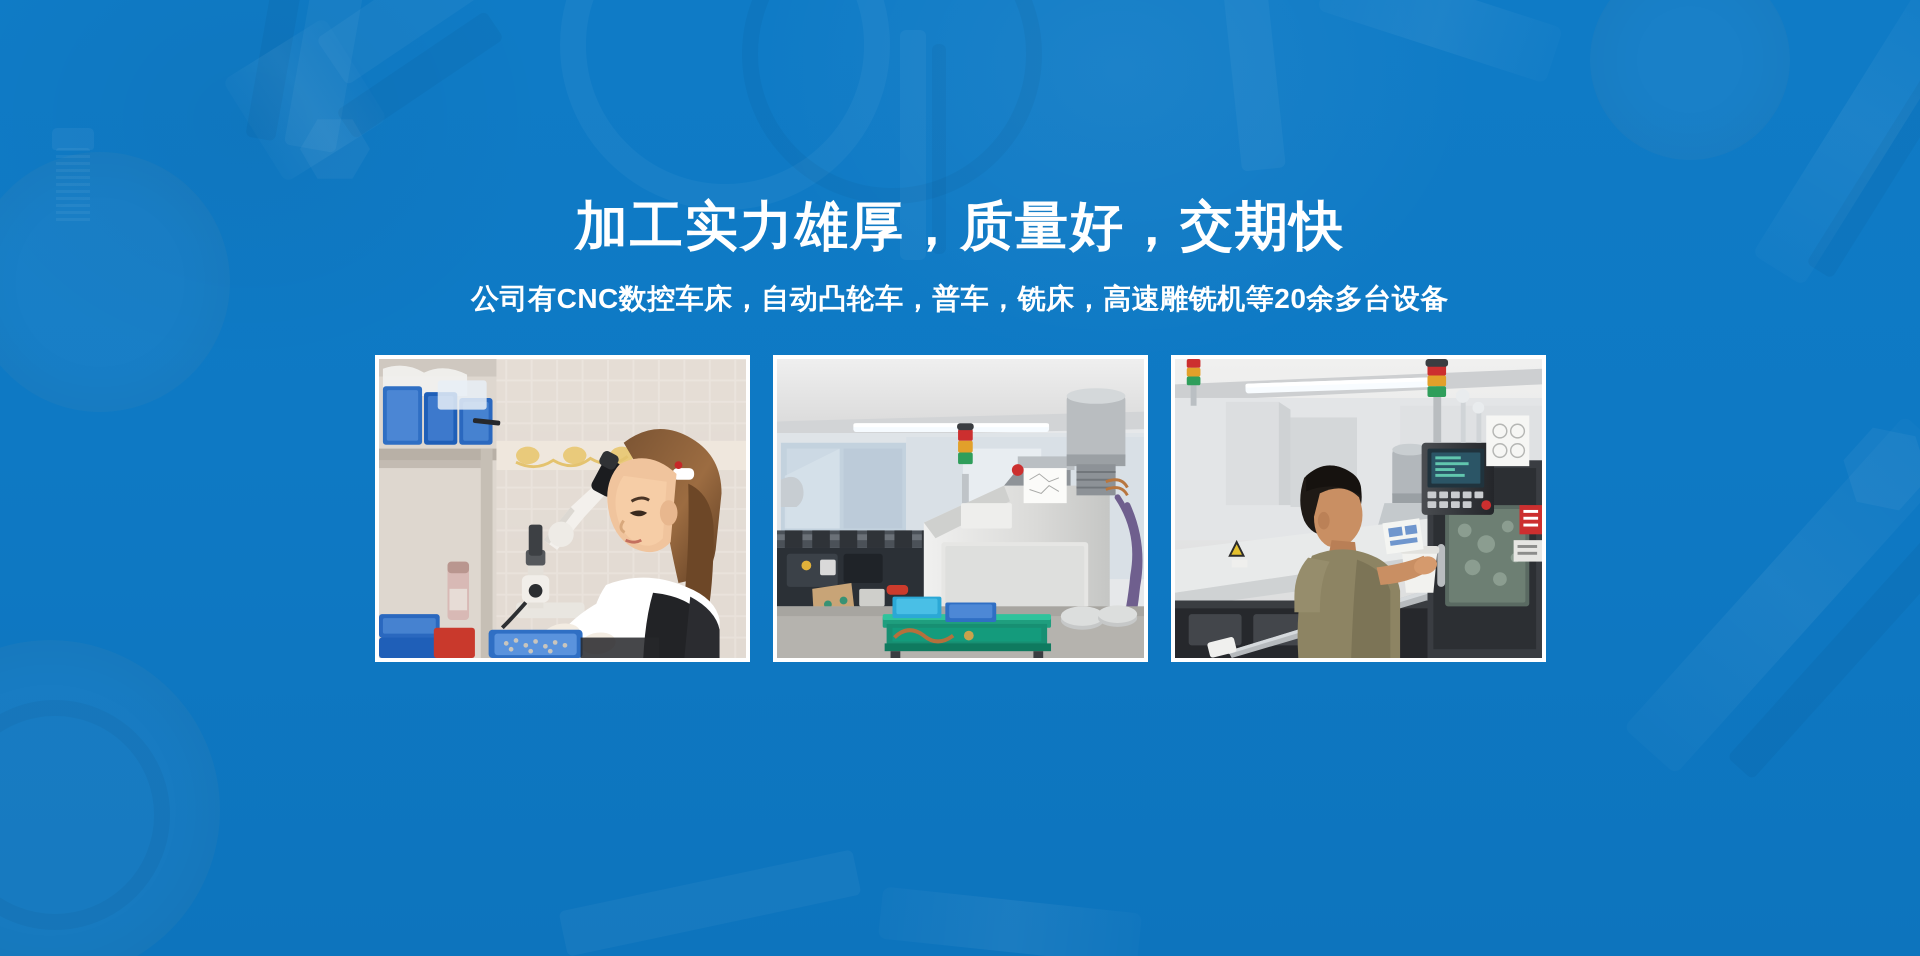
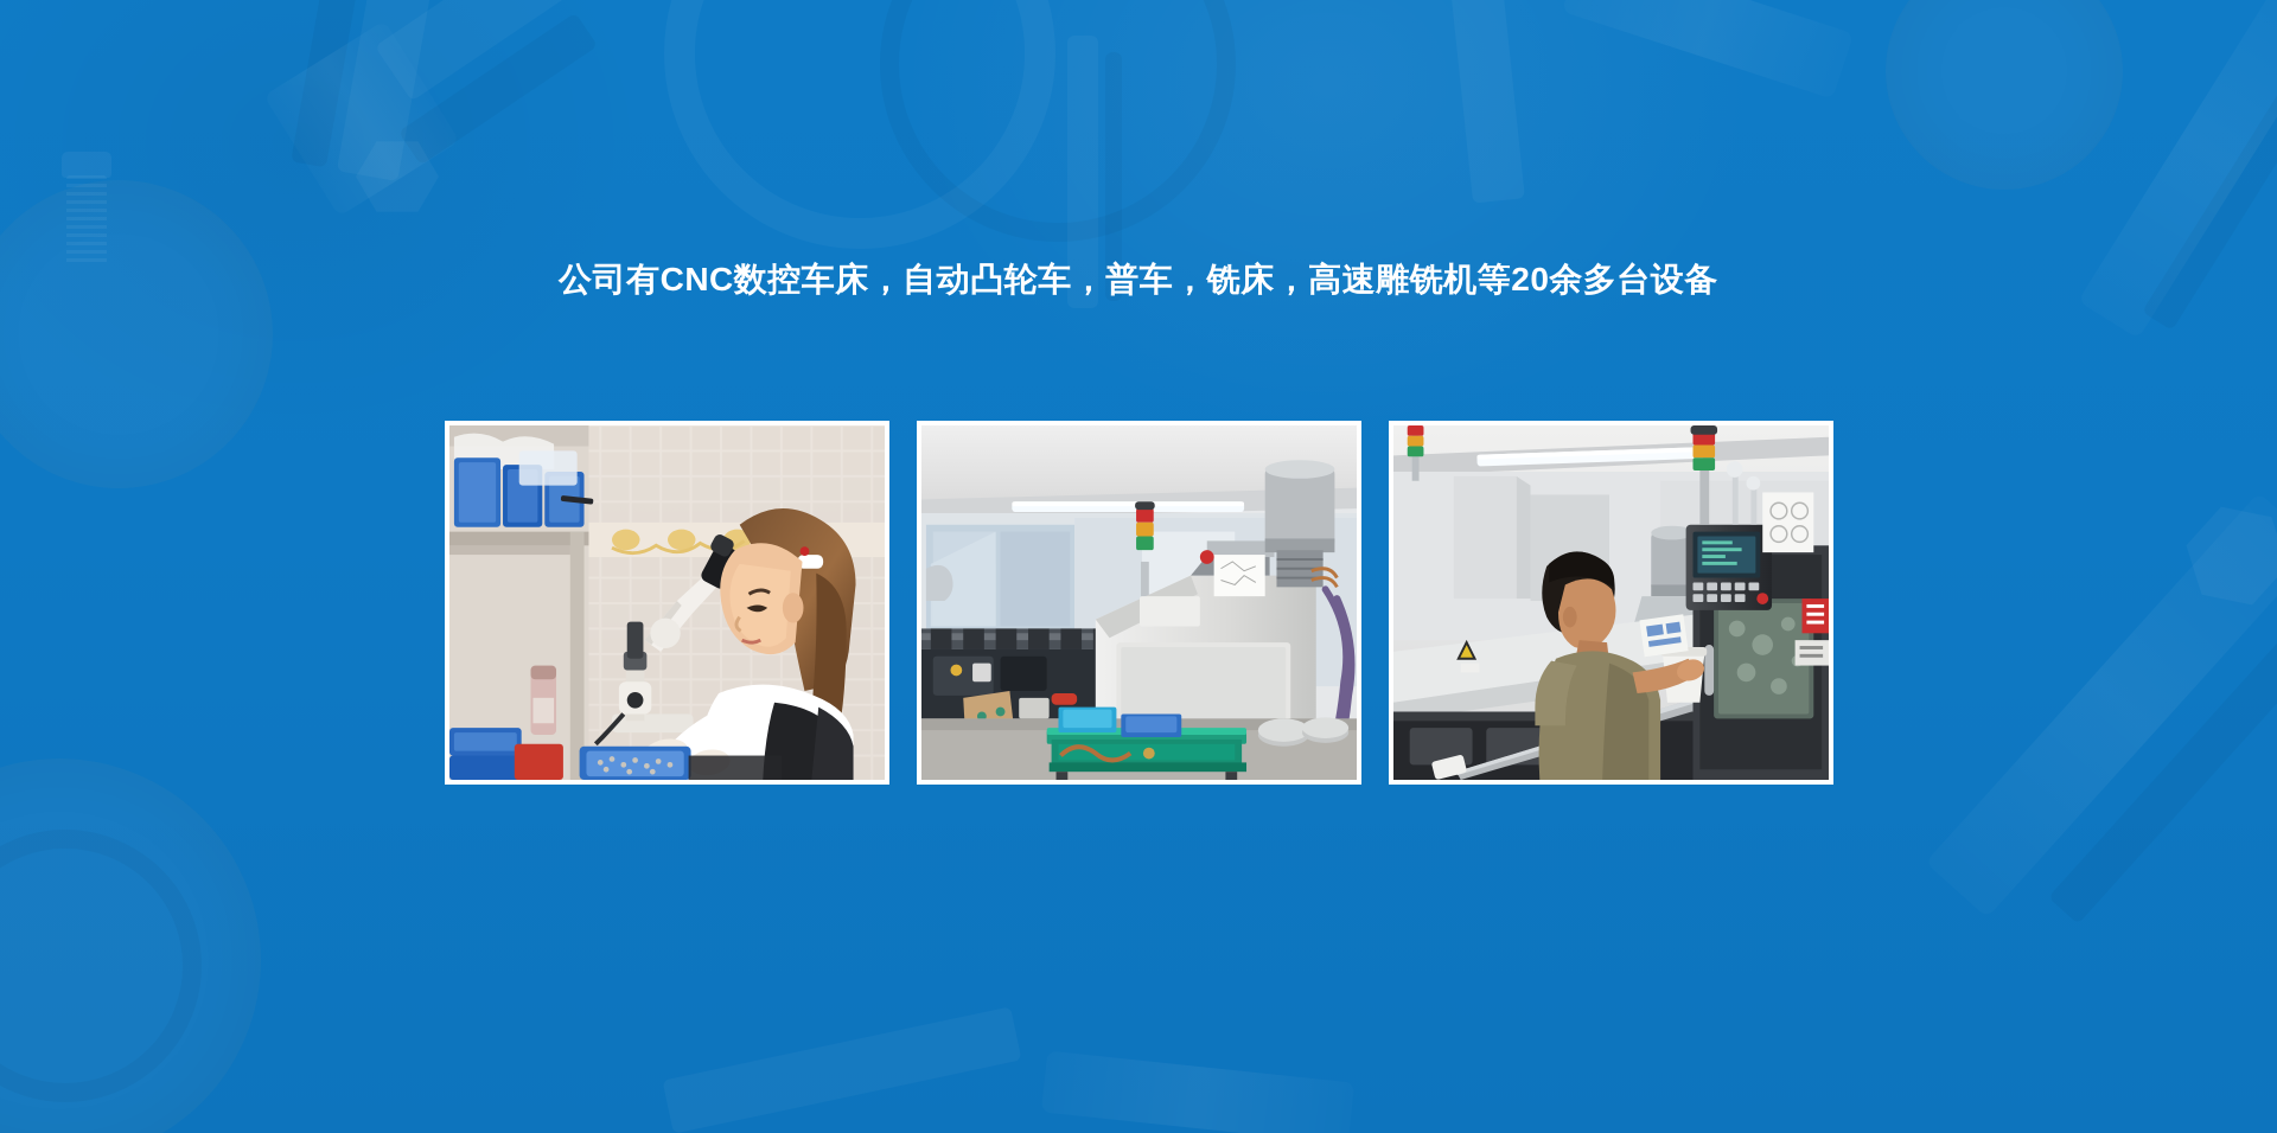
- 加工实力雄厚，质量好，交期快
  公司有CNC数控车床，自动凸轮车，普车，铣床，高速雕铣机等20余多台设备
